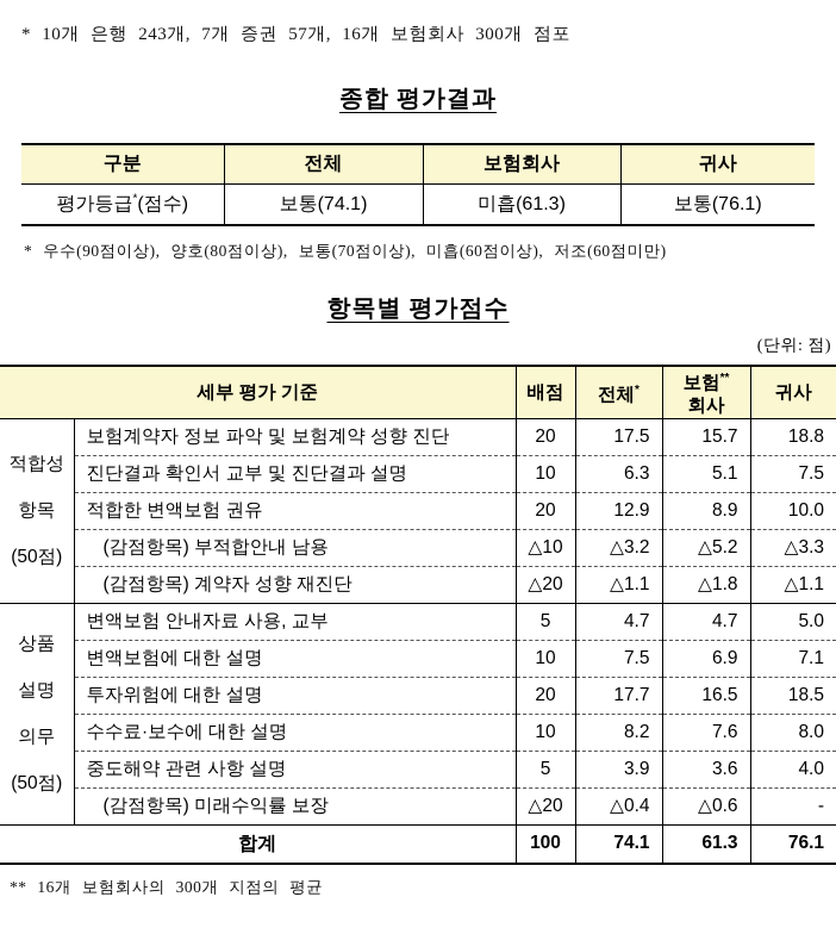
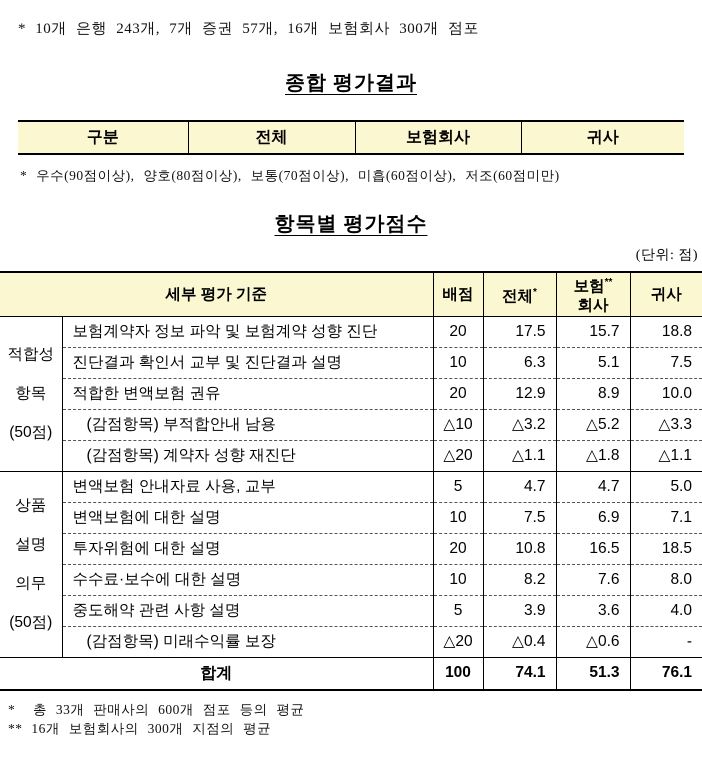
  * 10개 은행 243개, 7개 증권 57개, 16개 보험회사 300개 점포
  종합 평가결과
  구분	전체	보험회사	귀사
- 평가등급*(점수)	보통(74.1)	미흡(61.3)	보통(76.1)
  * 우수(90점이상), 양호(80점이상), 보통(70점이상), 미흡(60점이상), 저조(60점미만)
  항목별 평가점수
  (단위: 점)
  세부 평가 기준	배점	전체*	보험**회사	귀사
  적합성 항목 (50점)	보험계약자 정보 파악 및 보험계약 성향 진단	20	17.5	15.7	18.8
  진단결과 확인서 교부 및 진단결과 설명	10	6.3	5.1	7.5
  적합한 변액보험 권유	20	12.9	8.9	10.0
  (감점항목) 부적합안내 남용	△10	△3.2	△5.2	△3.3
  (감점항목) 계약자 성향 재진단	△20	△1.1	△1.8	△1.1
  상품 설명 의무 (50점)	변액보험 안내자료 사용, 교부	5	4.7	4.7	5.0
  변액보험에 대한 설명	10	7.5	6.9	7.1
- 투자위험에 대한 설명	20	17.7	16.5	18.5
+ 투자위험에 대한 설명	20	10.8	16.5	18.5
  수수료·보수에 대한 설명	10	8.2	7.6	8.0
  중도해약 관련 사항 설명	5	3.9	3.6	4.0
  (감점항목) 미래수익률 보장	△20	△0.4	△0.6	-
- 합계	100	74.1	61.3	76.1
+ 합계	100	74.1	51.3	76.1
+ * 총 33개 판매사의 600개 점포 등의 평균
  ** 16개 보험회사의 300개 지점의 평균
